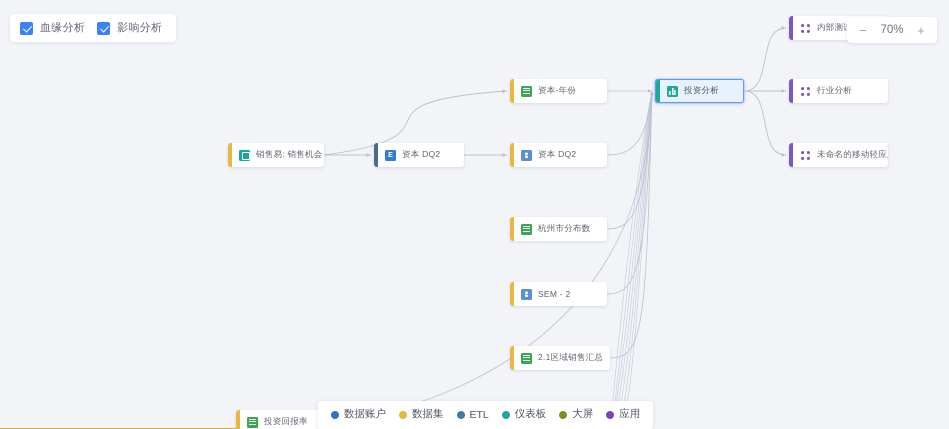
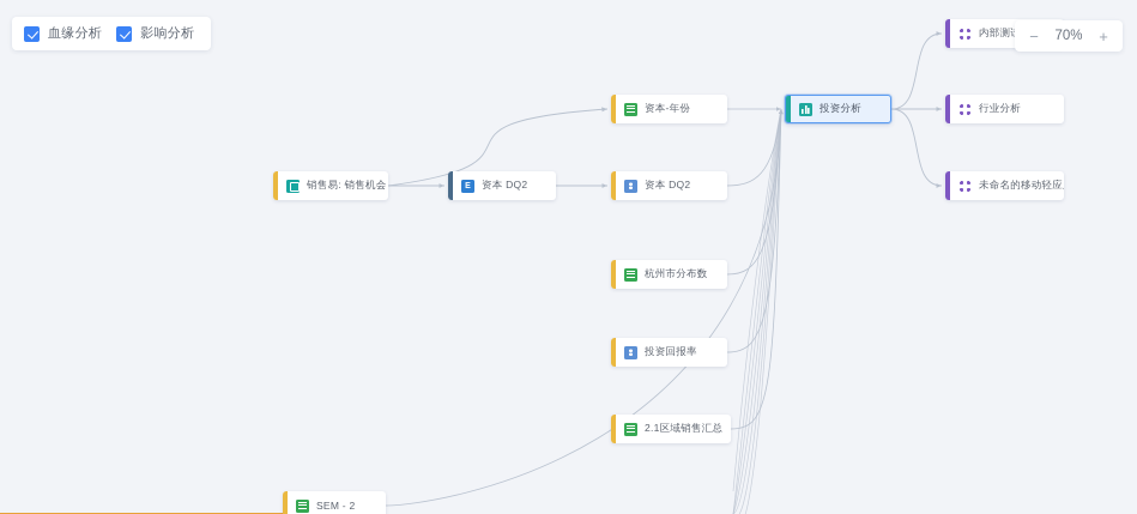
  血缘分析
  影响分析
  −
  70%
  +
  销售易: 销售机会
  资本 DQ2
  资本-年份
  资本 DQ2
  杭州市分布数
- SEM - 2
+ 投资回报率
  2.1区域销售汇总
- 投资回报率
+ SEM - 2
  投资分析
  内部测
  行业分析
  未命名的移动轻应
- 数据账户
- 数据集
- ETL
- 仪表板
- 大屏
- 应用
